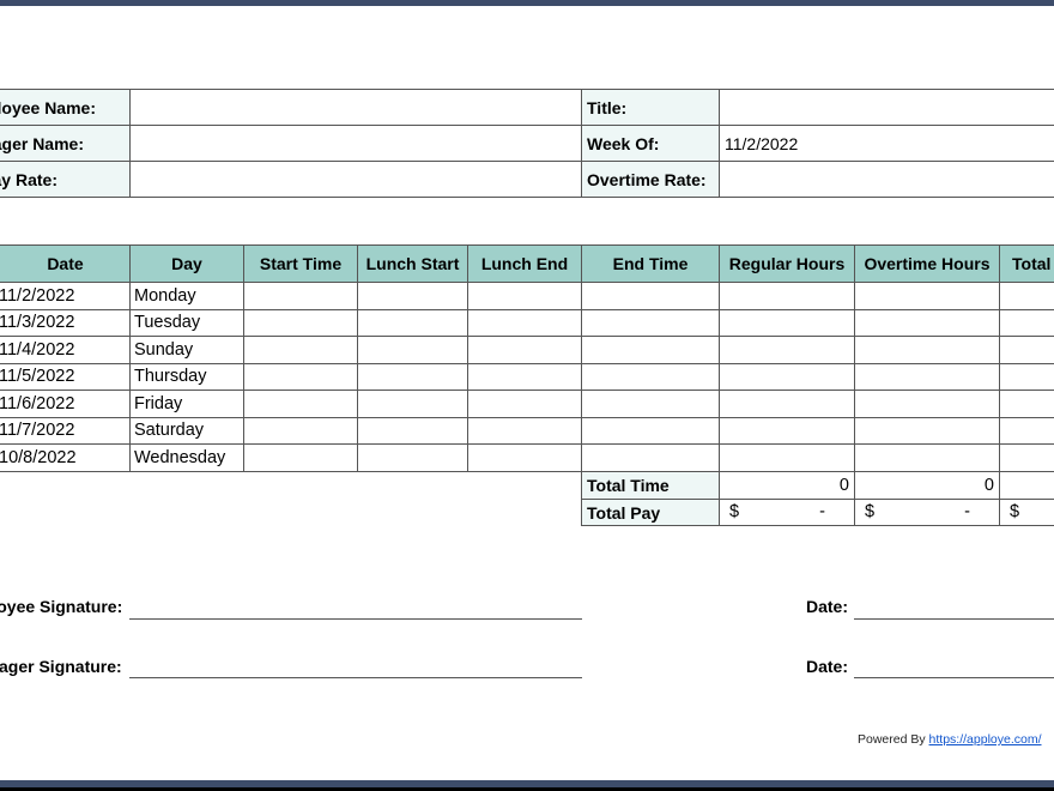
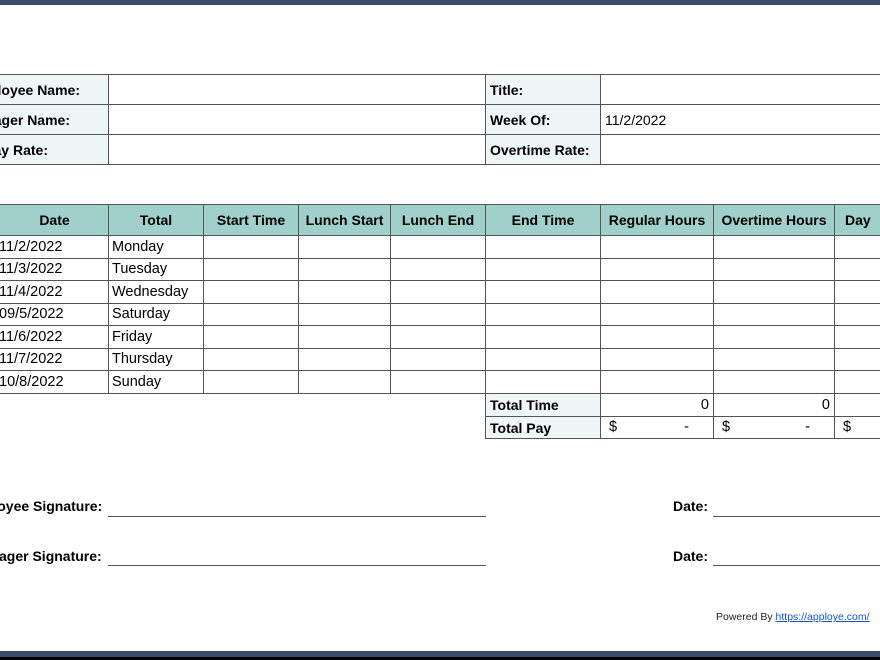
  y Rate:
  Title:
  Week Of:
  11/2/2022
  Overtime Rate:
  Date
- Day
+ Total
  Start Time
  Lunch Start
  Lunch End
  End Time
  Regular Hours
  Overtime Hours
- Total
+ Day
  11/2/2022
  Monday
  11/3/2022
  Tuesday
  11/4/2022
- Sunday
+ Wednesday
- 11/5/2022
+ 09/5/2022
- Thursday
+ Saturday
  11/6/2022
  Friday
  11/7/2022
- Saturday
+ Thursday
  10/8/2022
- Wednesday
+ Sunday
  Total Time
  0
  0
  Total Pay
  $
  -
  $
  -
  $
  oyee Signature:
  ager Signature:
  Date:
  Date:
  Powered By https://apploye.com/
